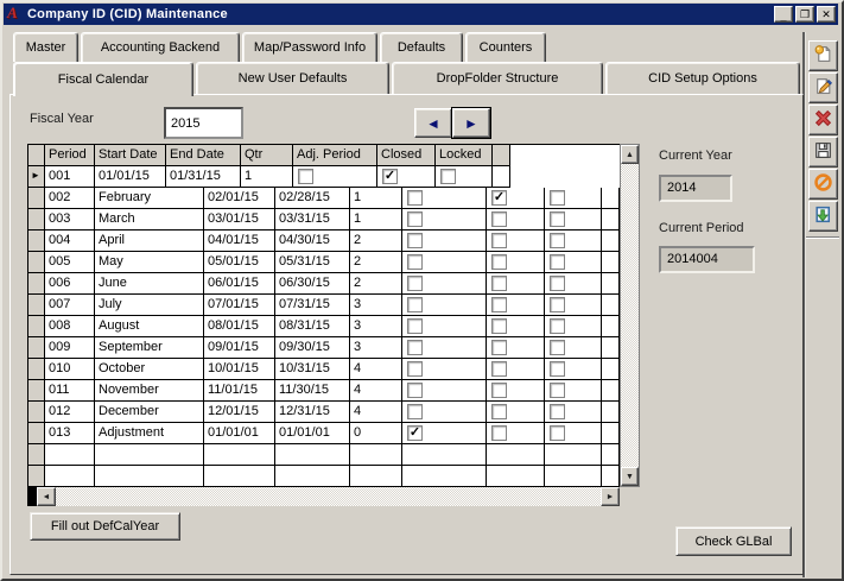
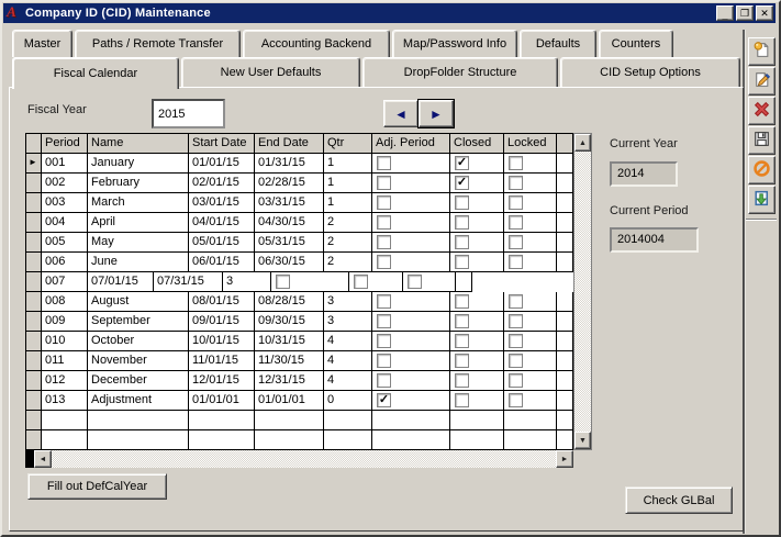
  A
  Company ID (CID) Maintenance
  _
  ❐
  ✕
  Master
+ Paths / Remote Transfer
  Accounting Backend
  Map/Password Info
  Defaults
  Counters
  Fiscal Calendar
  New User Defaults
  DropFolder Structure
  CID Setup Options
  Fiscal Year
  2015
  ◄
  ►
  Period
+ Name
  Start Date
  End Date
  Qtr
  Adj. Period
  Closed
  Locked
  ►
  001
+ January
  01/01/15
  01/31/15
  1
  ✓
  002
  February
  02/01/15
  02/28/15
  1
  ✓
  003
  March
  03/01/15
  03/31/15
  1
  004
  April
  04/01/15
  04/30/15
  2
  005
  May
  05/01/15
  05/31/15
  2
  006
  June
  06/01/15
  06/30/15
  2
  007
- July
  07/01/15
  07/31/15
  3
  008
  August
  08/01/15
- 08/31/15
+ 08/28/15
  3
  009
  September
  09/01/15
  09/30/15
  3
  010
  October
  10/01/15
  10/31/15
  4
  011
  November
  11/01/15
  11/30/15
  4
  012
  December
  12/01/15
  12/31/15
  4
  013
  Adjustment
  01/01/01
  01/01/01
  0
  ✓
  Fill out DefCalYear
  Current Year
  2014
  Current Period
  2014004
  Check GLBal
